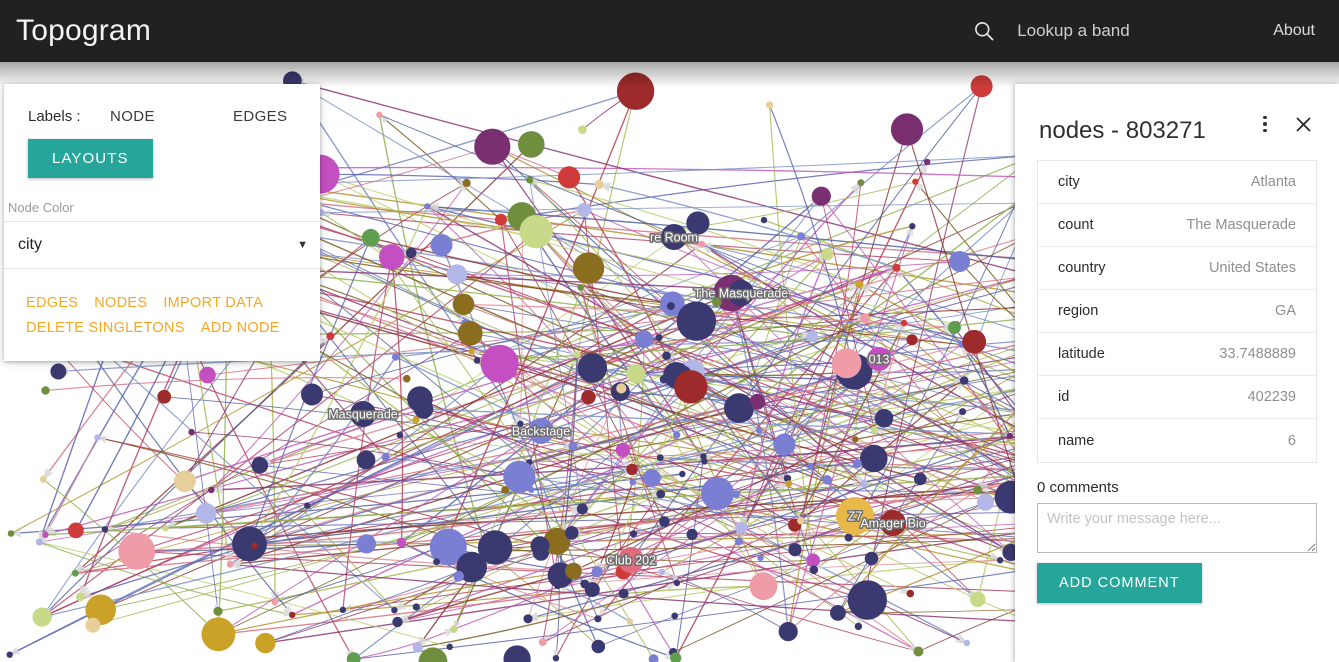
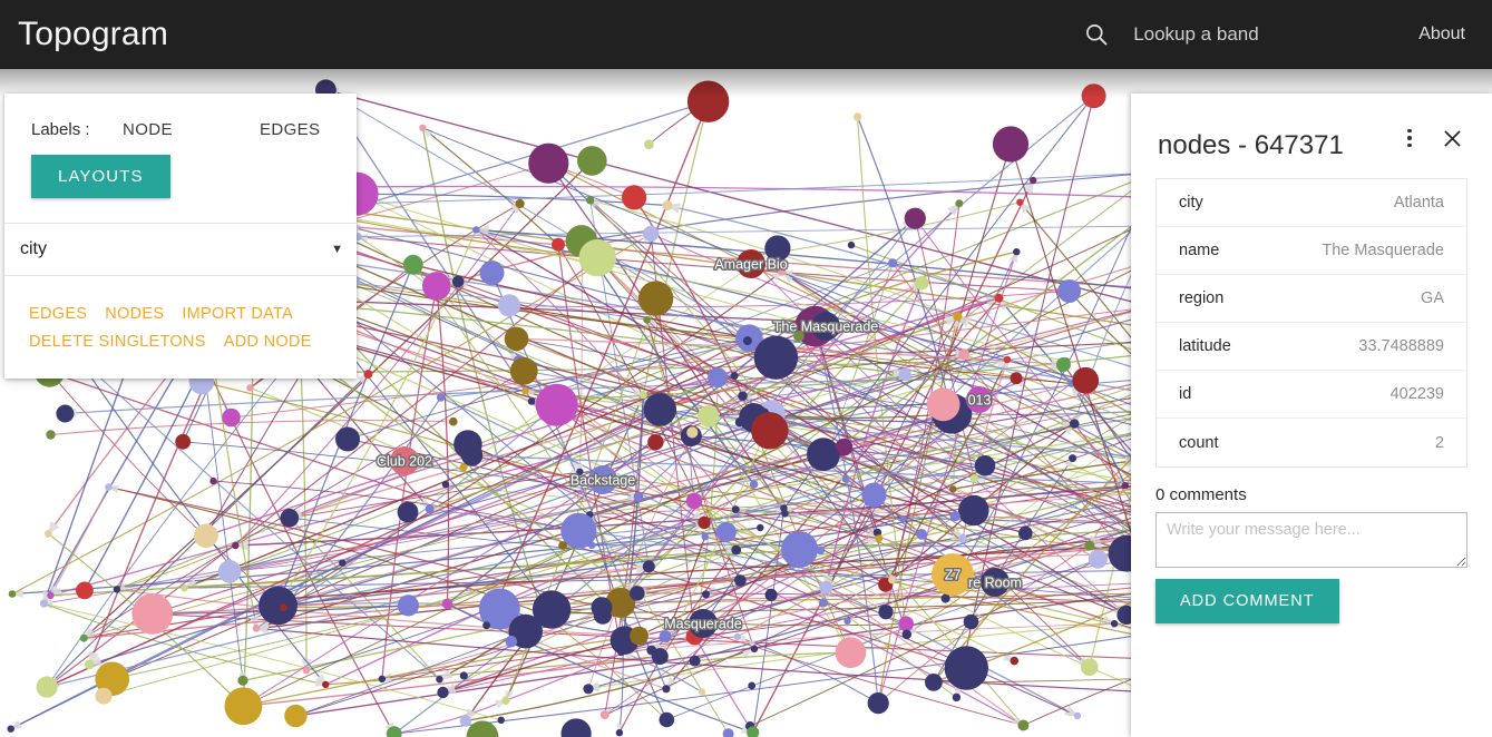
  Topogram
  Lookup a band
  About
- re Room
+ Amager Bio
  The Masquerade
  013
- Masquerade
+ Club 202
  Backstage
  Z7
- Amager Bio
+ re Room
- Club 202
+ Masquerade
  Labels :
  NODE
  EDGES
  LAYOUTS
- Node Color
  city
  ▼
  EDGES NODES IMPORT DATA
  DELETE SINGLETONS ADD NODE
- nodes - 803271
+ nodes - 647371
  city
  Atlanta
- count
+ name
  The Masquerade
- country
- United States
  region
  GA
  latitude
  33.7488889
  id
  402239
- name
+ count
- 6
+ 2
  0 comments
  Write your message here...
  ADD COMMENT
